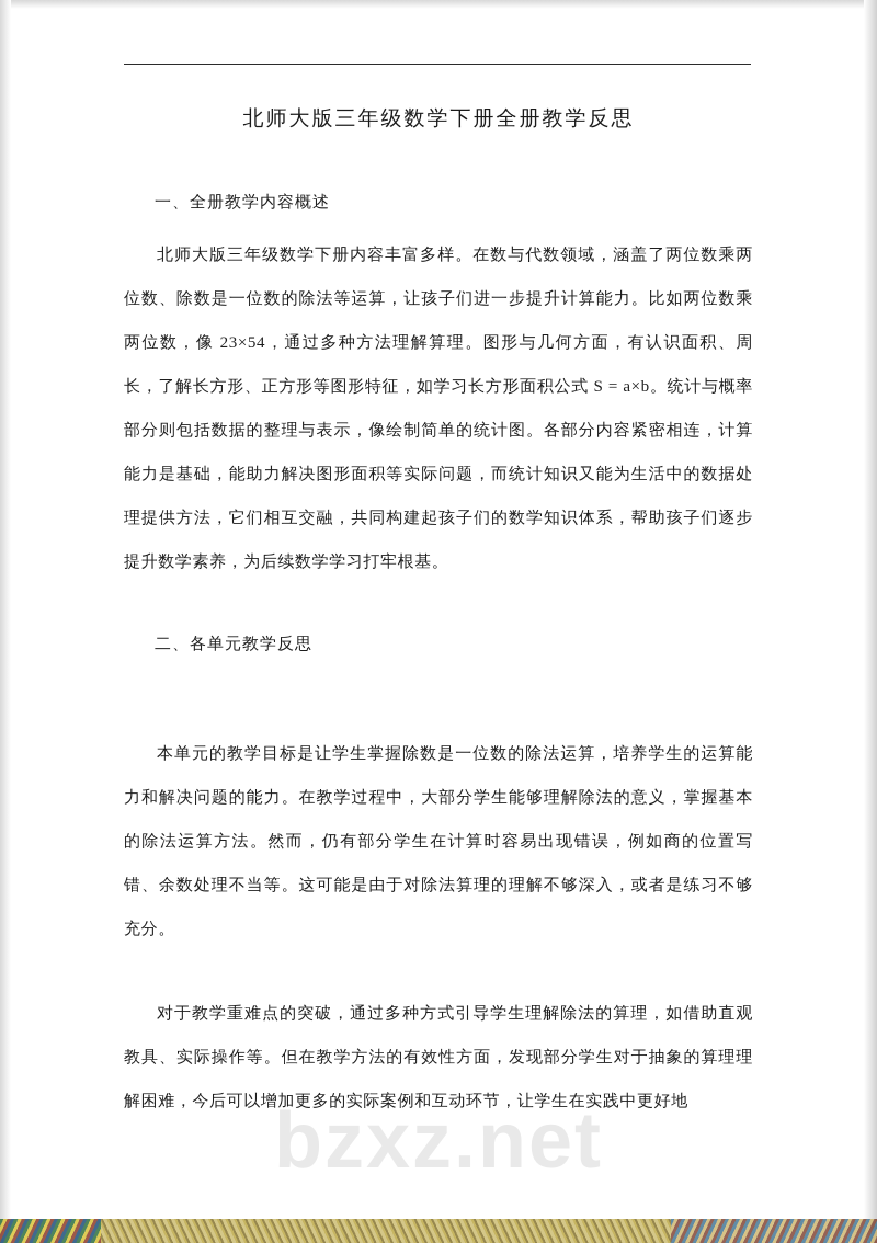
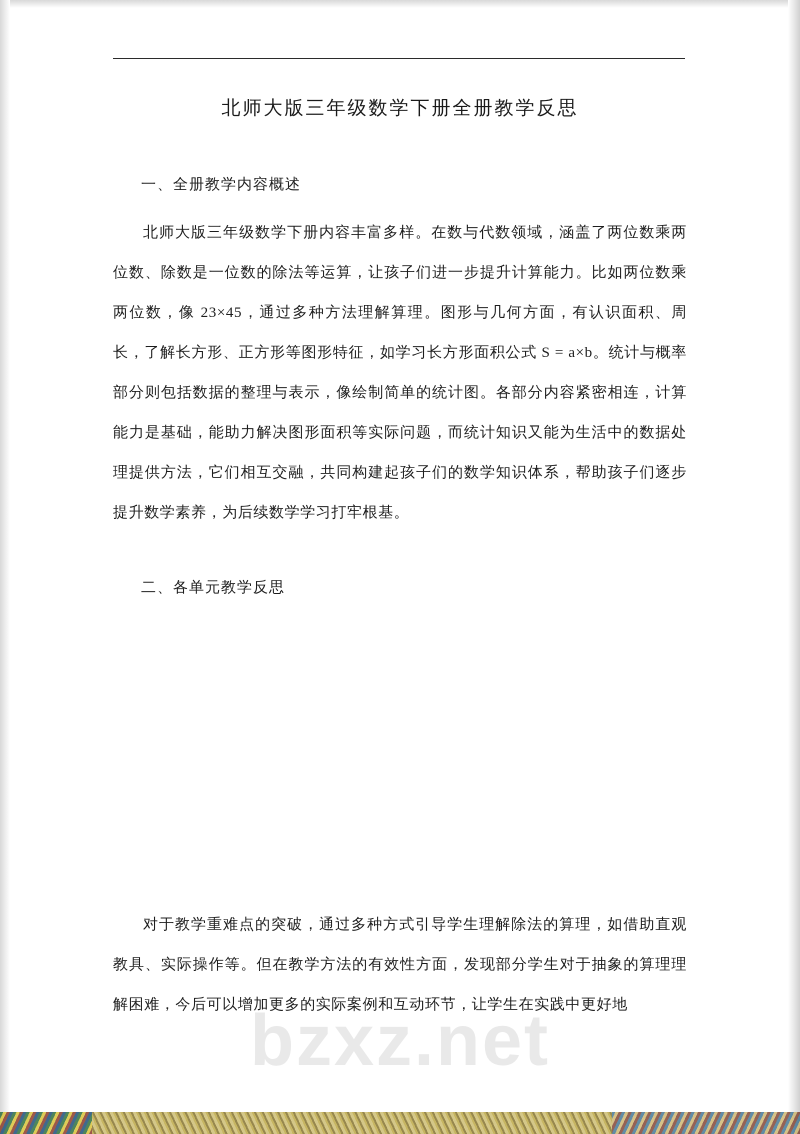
  北师大版三年级数学下册全册教学反思
  一、全册教学内容概述
- 北师大版三年级数学下册内容丰富多样。在数与代数领域，涵盖了两位数乘两位数、除数是一位数的除法等运算，让孩子们进一步提升计算能力。比如两位数乘两位数，像 23×54，通过多种方法理解算理。图形与几何方面，有认识面积、周长，了解长方形、正方形等图形特征，如学习长方形面积公式 S = a×b。统计与概率部分则包括数据的整理与表示，像绘制简单的统计图。各部分内容紧密相连，计算能力是基础，能助力解决图形面积等实际问题，而统计知识又能为生活中的数据处理提供方法，它们相互交融，共同构建起孩子们的数学知识体系，帮助孩子们逐步提升数学素养，为后续数学学习打牢根基。
+ 北师大版三年级数学下册内容丰富多样。在数与代数领域，涵盖了两位数乘两位数、除数是一位数的除法等运算，让孩子们进一步提升计算能力。比如两位数乘两位数，像 23×45，通过多种方法理解算理。图形与几何方面，有认识面积、周长，了解长方形、正方形等图形特征，如学习长方形面积公式 S = a×b。统计与概率部分则包括数据的整理与表示，像绘制简单的统计图。各部分内容紧密相连，计算能力是基础，能助力解决图形面积等实际问题，而统计知识又能为生活中的数据处理提供方法，它们相互交融，共同构建起孩子们的数学知识体系，帮助孩子们逐步提升数学素养，为后续数学学习打牢根基。
  二、各单元教学反思
- 本单元的教学目标是让学生掌握除数是一位数的除法运算，培养学生的运算能力和解决问题的能力。在教学过程中，大部分学生能够理解除法的意义，掌握基本的除法运算方法。然而，仍有部分学生在计算时容易出现错误，例如商的位置写错、余数处理不当等。这可能是由于对除法算理的理解不够深入，或者是练习不够充分。
  对于教学重难点的突破，通过多种方式引导学生理解除法的算理，如借助直观教具、实际操作等。但在教学方法的有效性方面，发现部分学生对于抽象的算理理解困难，今后可以增加更多的实际案例和互动环节，让学生在实践中更好地
  bzxz.net
